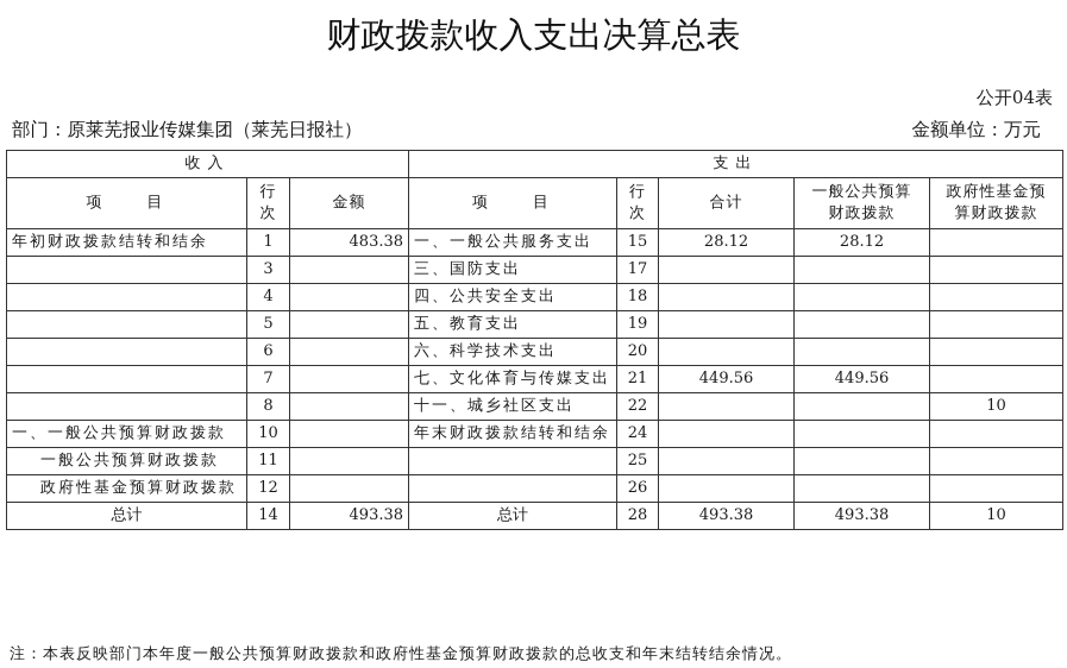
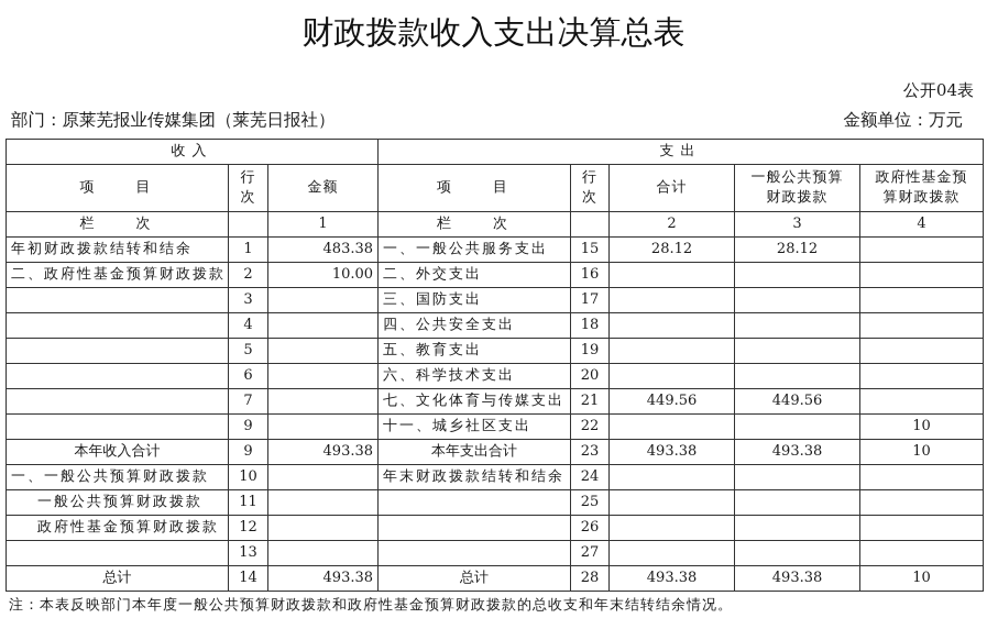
  财政拨款收入支出决算总表
  公开04表
  部门：原莱芜报业传媒集团（莱芜日报社）
  金额单位：万元
  收入	支出
  项 目	行次	金额	项 目	行次	合计	一般公共预算财政拨款	政府性基金预算财政拨款
+ 栏 次		1	栏 次		2	3	4
  年初财政拨款结转和结余	1	483.38	一、一般公共服务支出	15	28.12	28.12
+ 二、政府性基金预算财政拨款	2	10.00	二、外交支出	16
  	3		三、国防支出	17
  	4		四、公共安全支出	18
  	5		五、教育支出	19
  	6		六、科学技术支出	20
  	7		七、文化体育与传媒支出	21	449.56	449.56
- 	8		十一、城乡社区支出	22			10
+ 	9		十一、城乡社区支出	22			10
+ 本年收入合计	9	493.38	本年支出合计	23	493.38	493.38	10
  一、一般公共预算财政拨款	10		年末财政拨款结转和结余	24
  一般公共预算财政拨款	11			25
  政府性基金预算财政拨款	12			26
+ 	13			27
  总计	14	493.38	总计	28	493.38	493.38	10
  注：本表反映部门本年度一般公共预算财政拨款和政府性基金预算财政拨款的总收支和年末结转结余情况。
